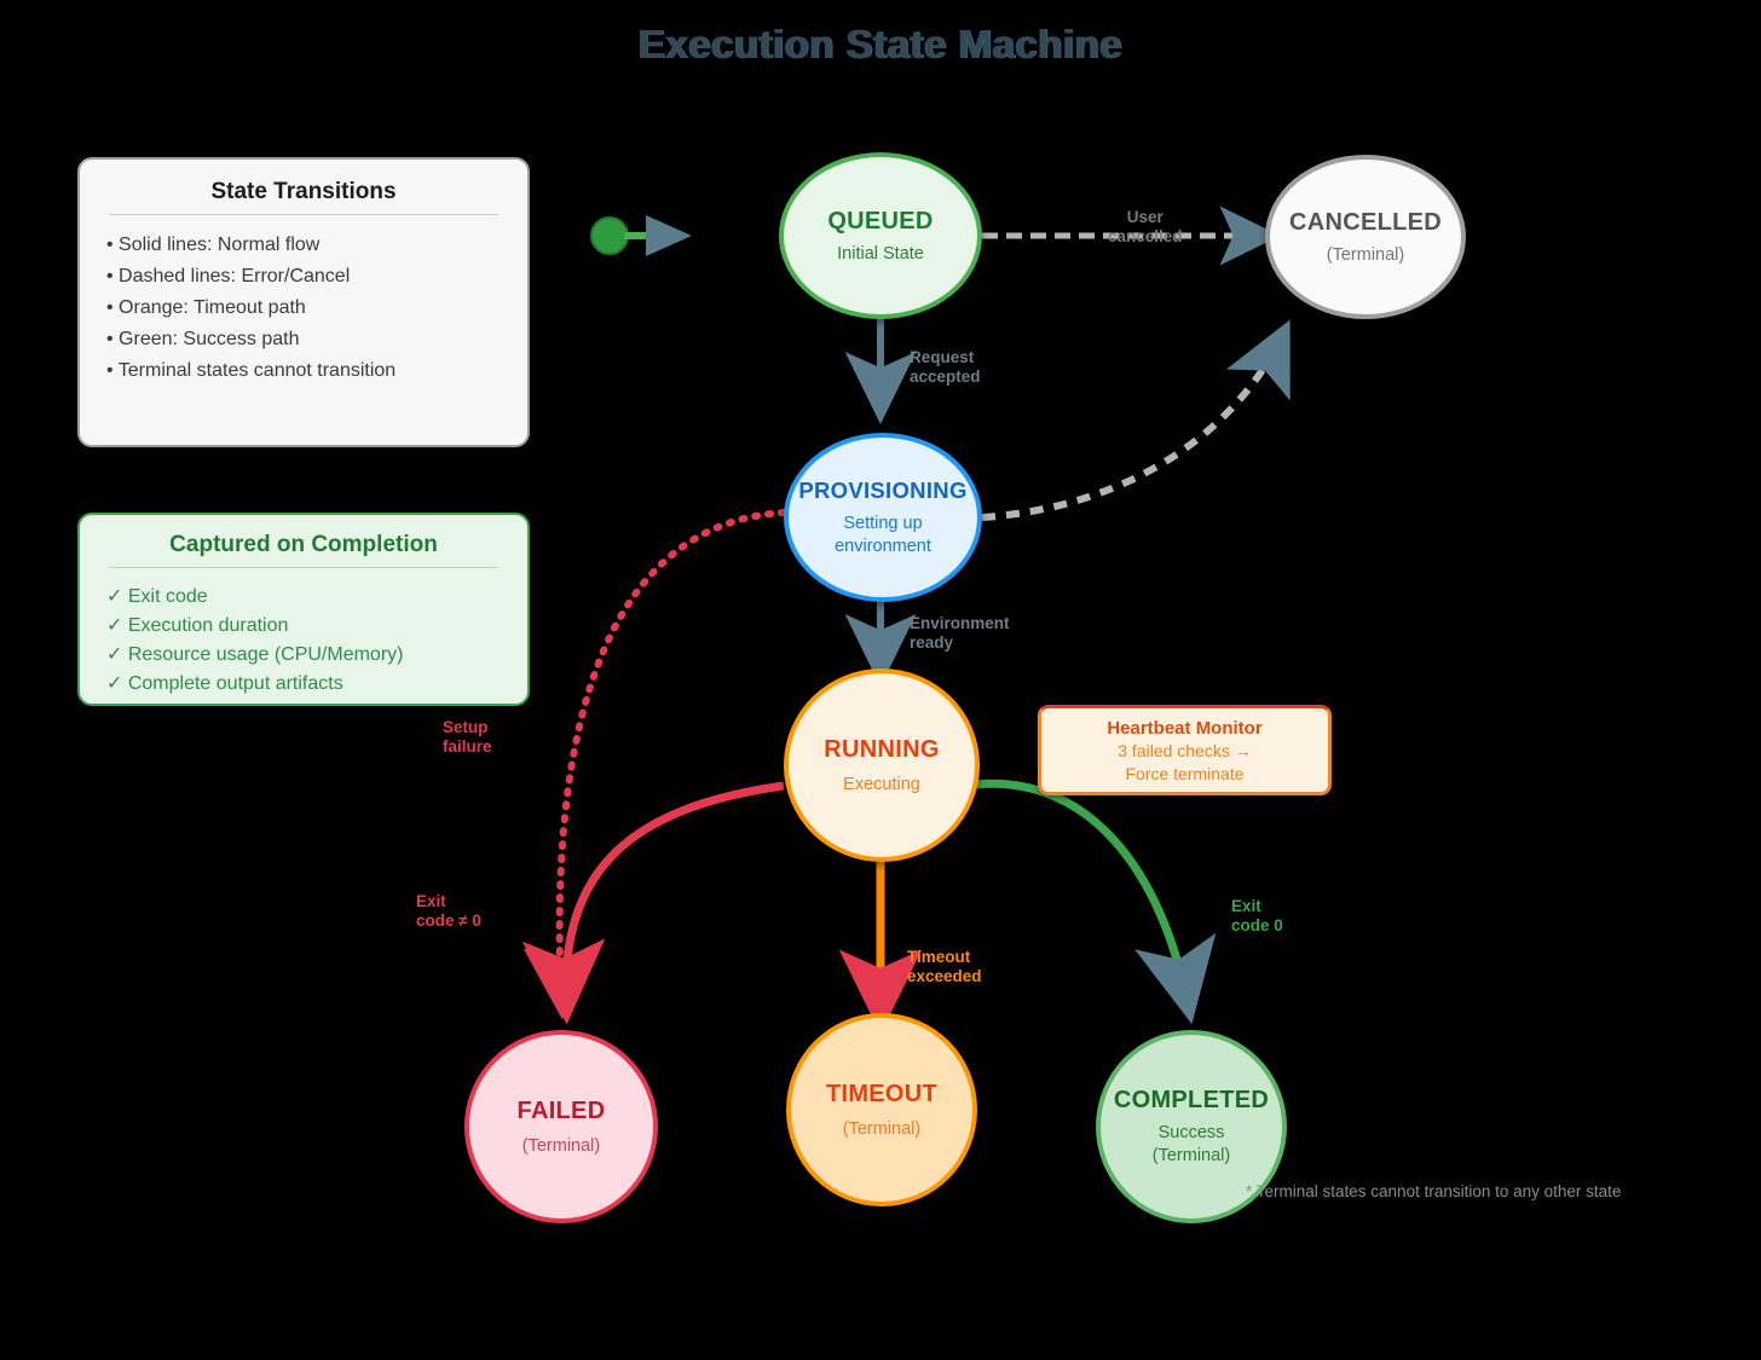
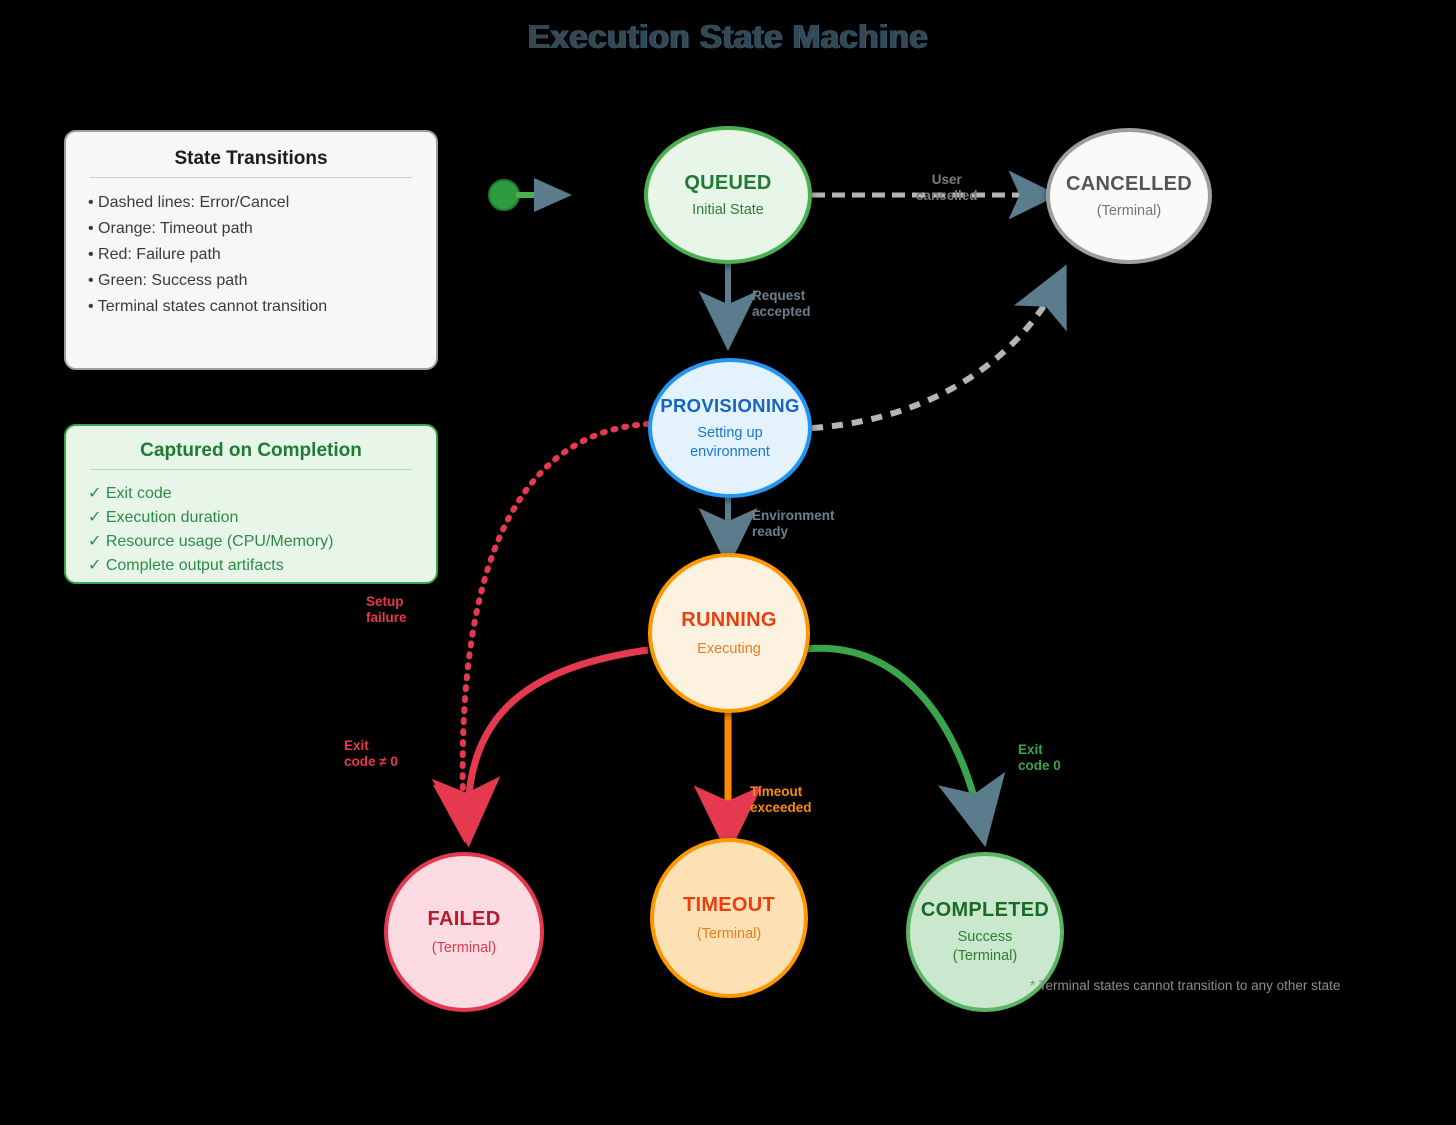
  Execution State Machine
  State Transitions
- • Solid lines: Normal flow
  • Dashed lines: Error/Cancel
  • Orange: Timeout path
+ • Red: Failure path
  • Green: Success path
  • Terminal states cannot transition
  Captured on Completion
  ✓ Exit code
  ✓ Execution duration
  ✓ Resource usage (CPU/Memory)
  ✓ Complete output artifacts
- Heartbeat Monitor
- 3 failed checks →
- Force terminate
  QUEUED
  Initial State
  CANCELLED
  (Terminal)
  PROVISIONING
  Setting up
  environment
  RUNNING
  Executing
  FAILED
  (Terminal)
  TIMEOUT
  (Terminal)
  COMPLETED
  Success
  (Terminal)
  User
  cancelled
  Request
  accepted
  Environment
  ready
  Setup
  failure
  Exit
  code ≠ 0
  Timeout
  exceeded
  Exit
  code 0
  * Terminal states cannot transition to any other state
